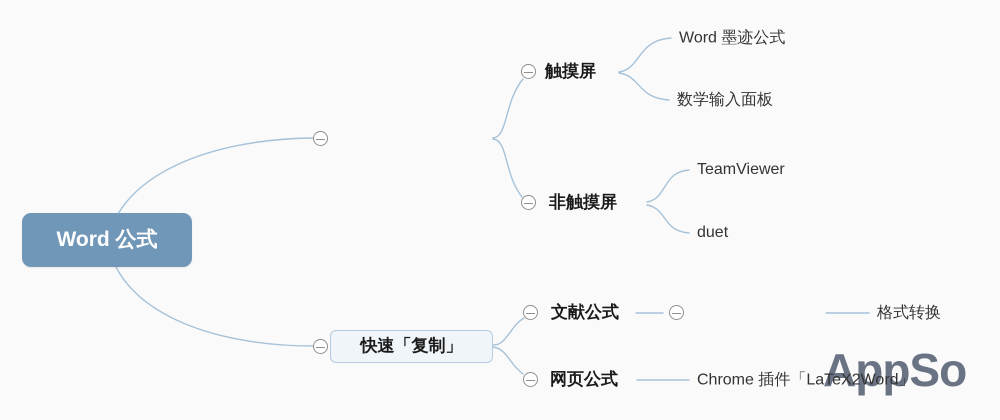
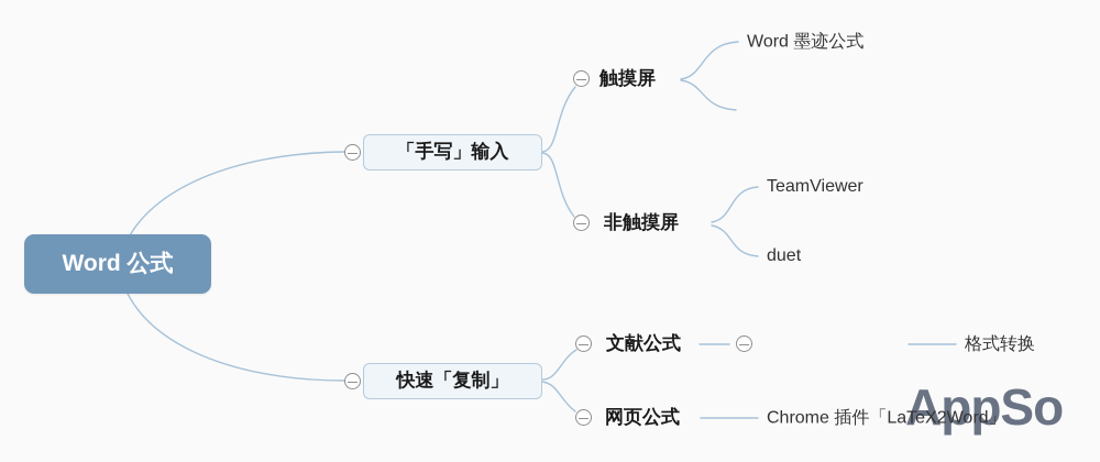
  AppSo
  Word 公式
+ 「手写」输入
  快速「复制」
  触摸屏
  非触摸屏
  文献公式
  网页公式
  Word 墨迹公式
- 数学输入面板
  TeamViewer
  duet
  格式转换
  Chrome 插件「LaTeX2Word」
